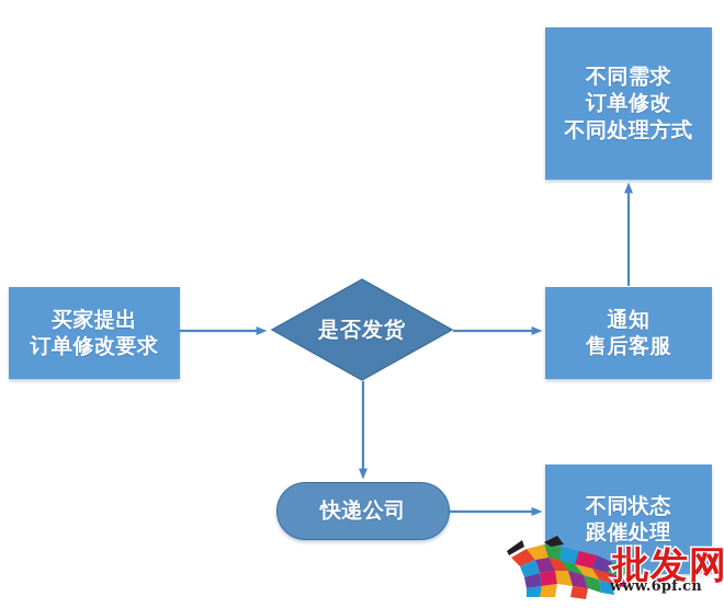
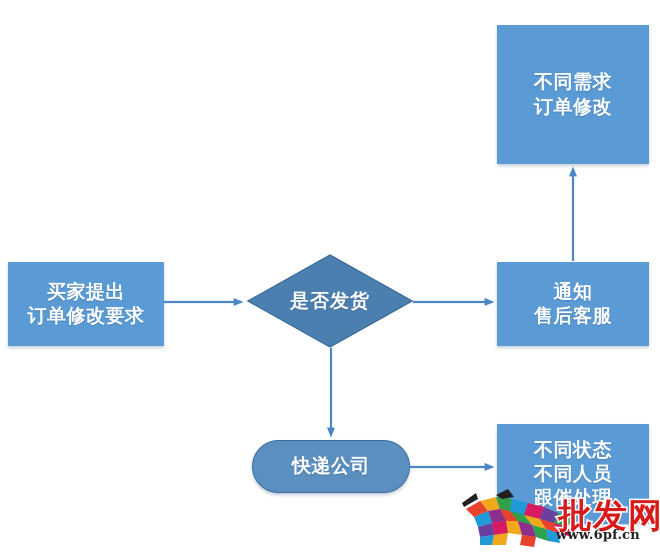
  买家提出
  订单修改要求
  是否发货
  通知
  售后客服
  不同需求
  订单修改
- 不同处理方式
  快递公司
  不同状态
+ 不同人员
  跟催处理
  批发网
  www.6pf.cn
